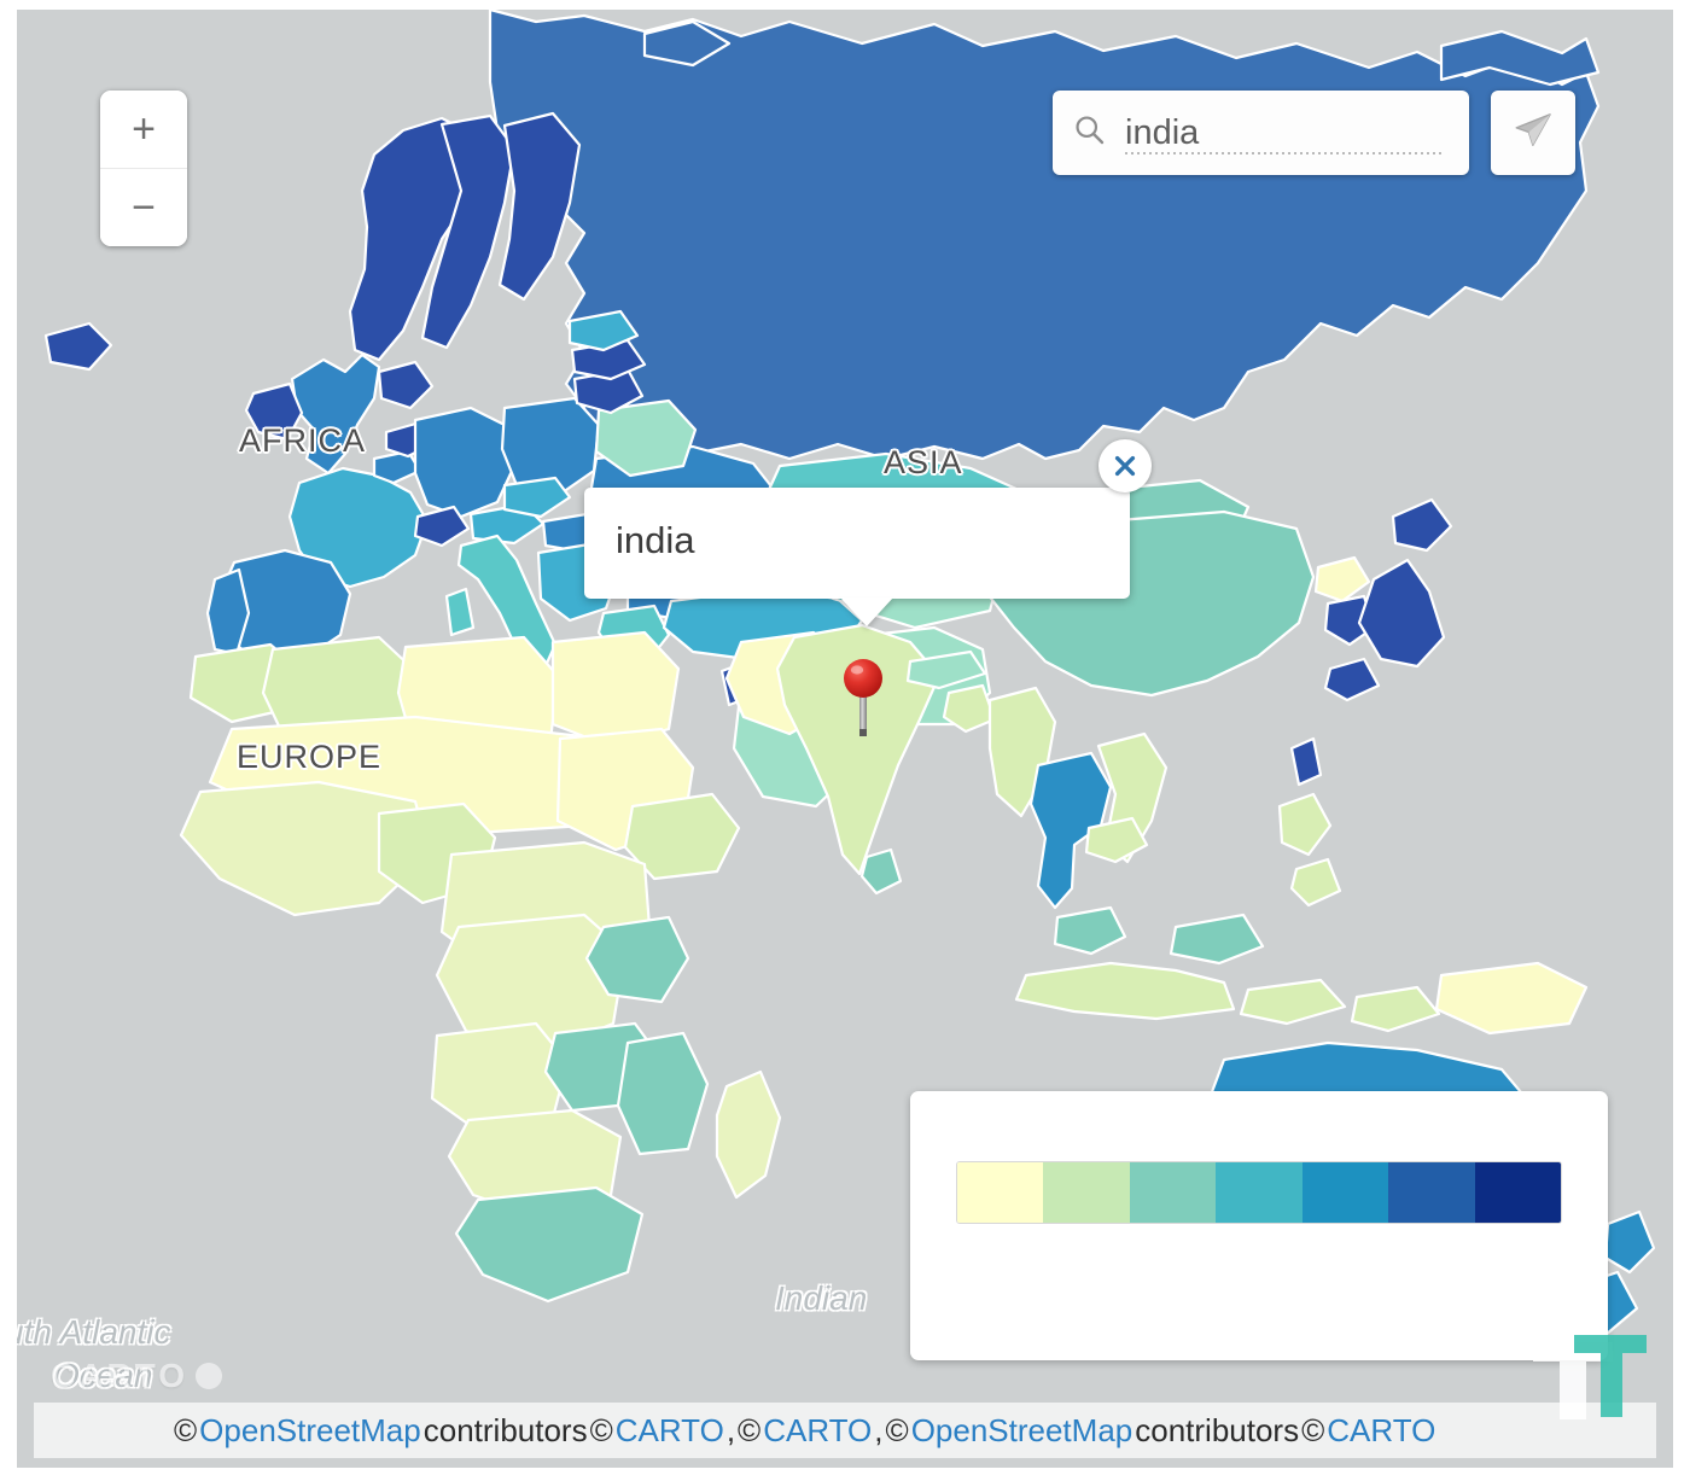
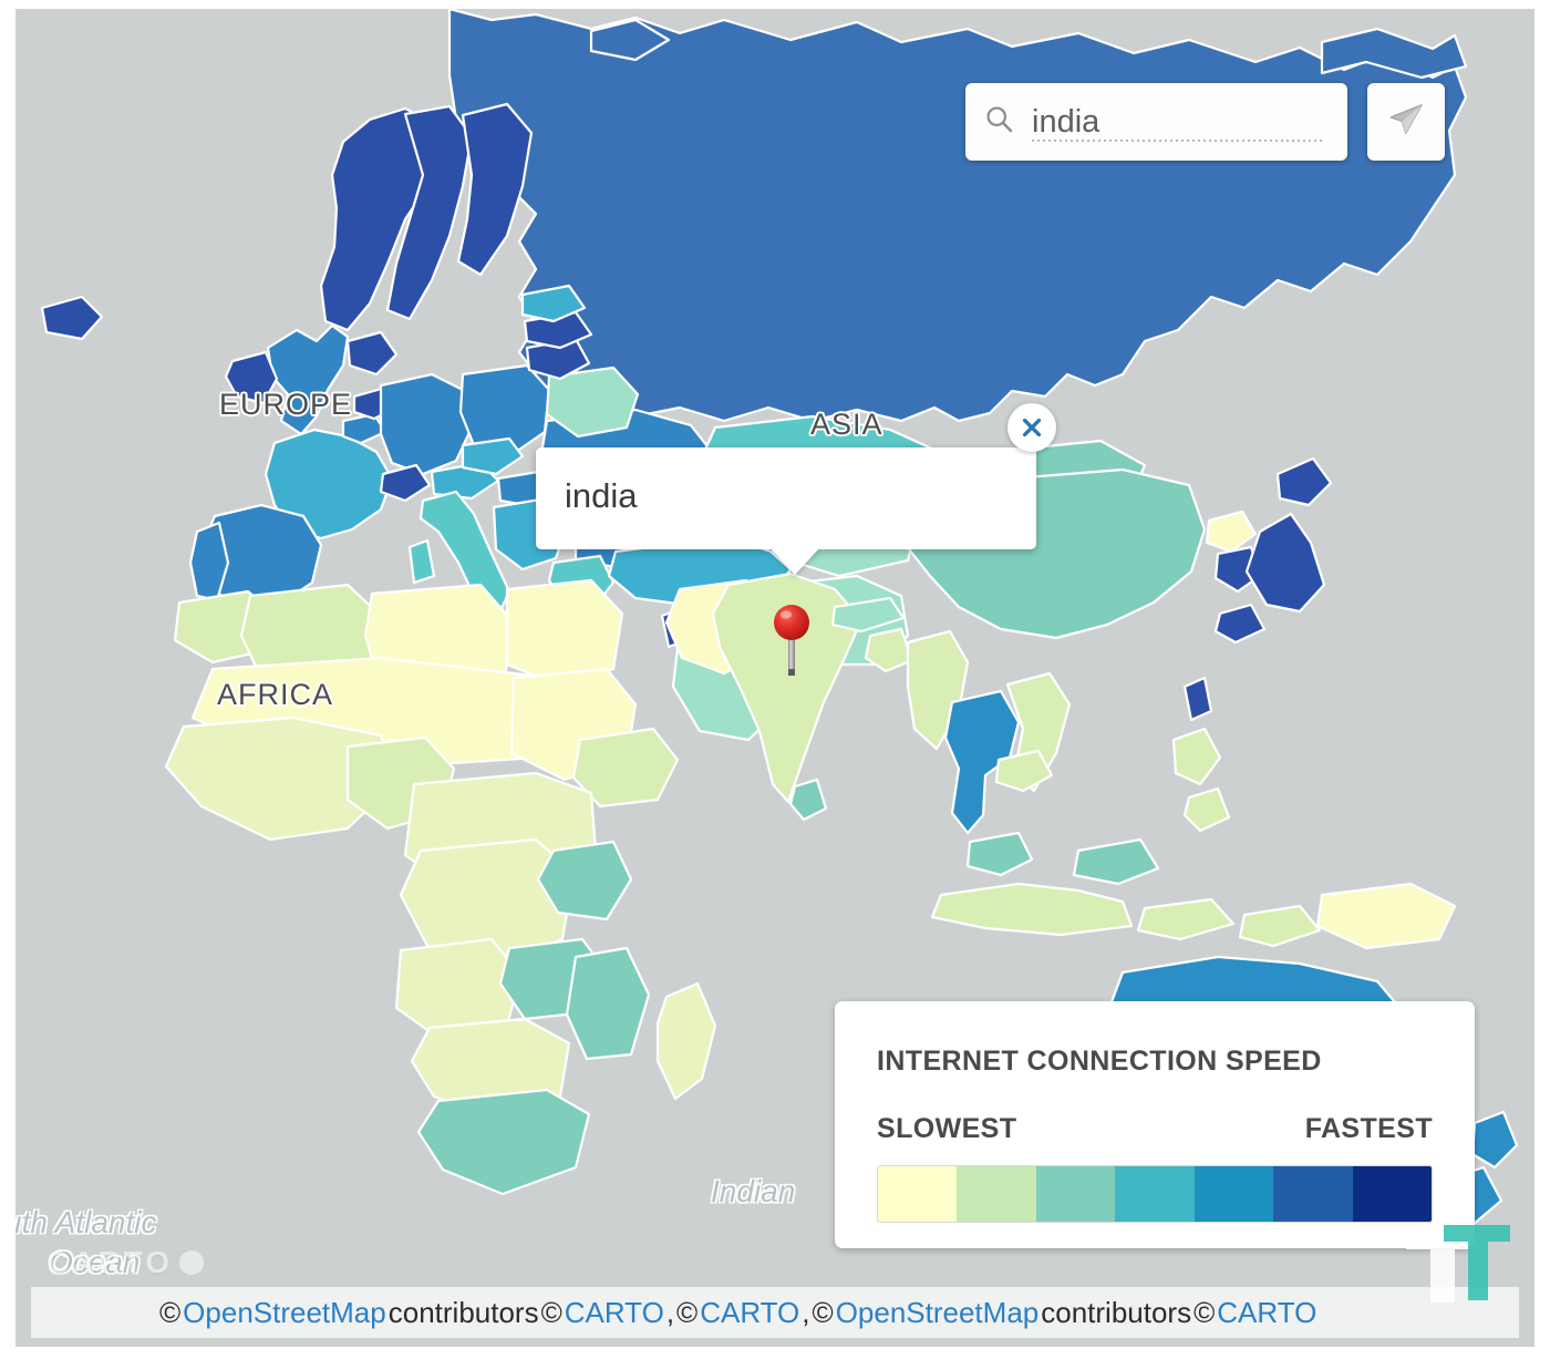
- AFRICA
+ EUROPE
  ASIA
- EUROPE
+ AFRICA
  Indian
  th Atlantic
  Ocean
  CARTO
- +
- −
  india
  india
+ INTERNET CONNECTION SPEED
+ SLOWEST
+ FASTEST
  ©
  OpenStreetMap
  contributors
  ©
  CARTO
  ,
  ©
  CARTO
  ,
  ©
  OpenStreetMap
  contributors
  ©
  CARTO
